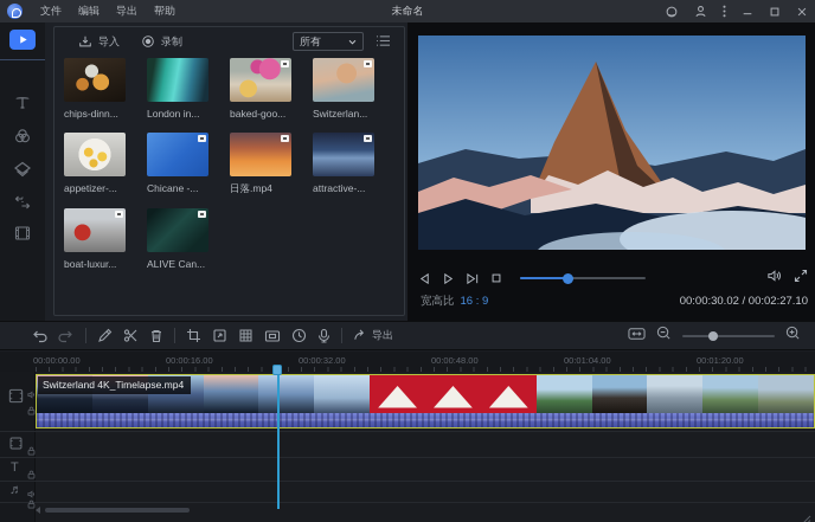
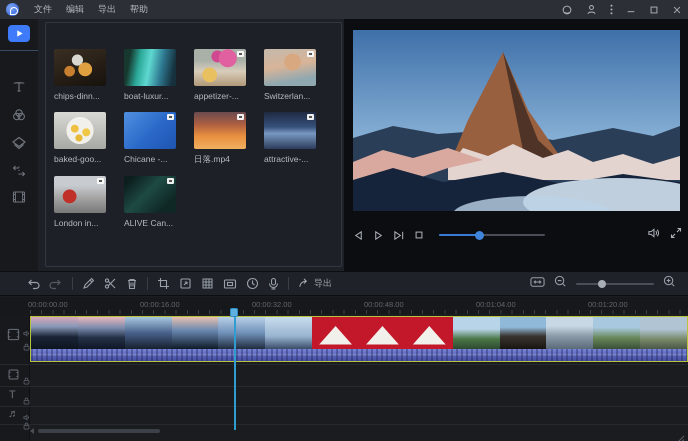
  文件
  编辑
  导出
  帮助
- 未命名
- 导入
- 录制
- 所有
  chips-dinn...
- London in...
+ boat-luxur...
- baked-goo...
+ appetizer-...
  Switzerlan...
- appetizer-...
+ baked-goo...
  Chicane -...
  日落.mp4
  attractive-...
- boat-luxur...
+ London in...
  ALIVE Can...
- 宽高比
- 16 : 9
- 00:00:30.02 / 00:02:27.10
  导出
  00:00:00.00
  00:00:16.00
  00:00:32.00
  00:00:48.00
  00:01:04.00
  00:01:20.00
  T
  ♬
- Switzerland 4K_Timelapse.mp4
